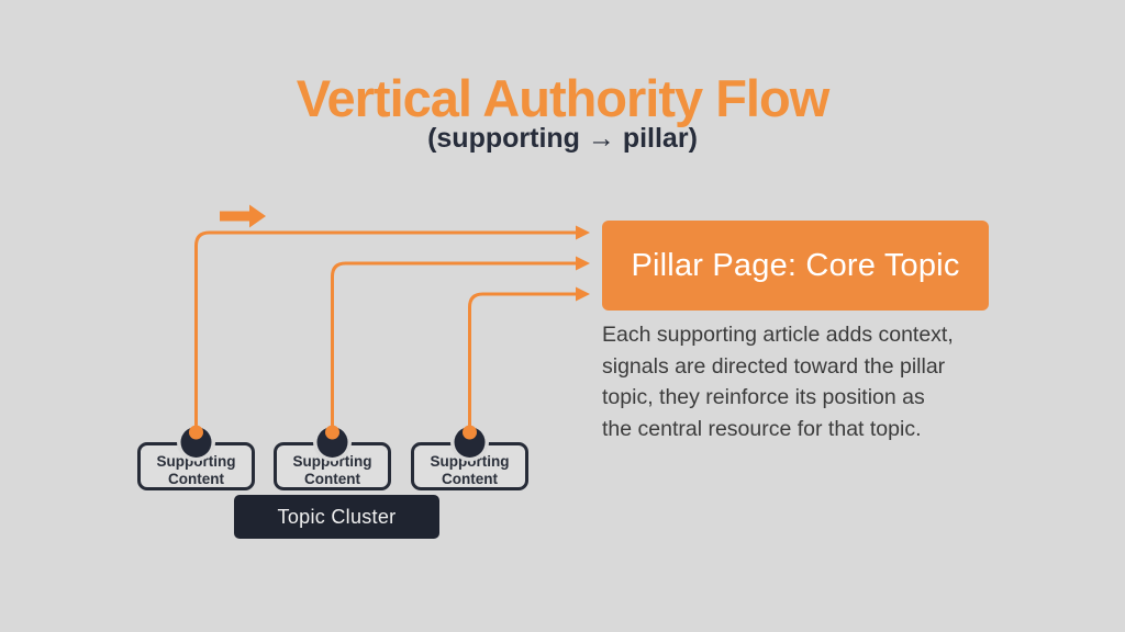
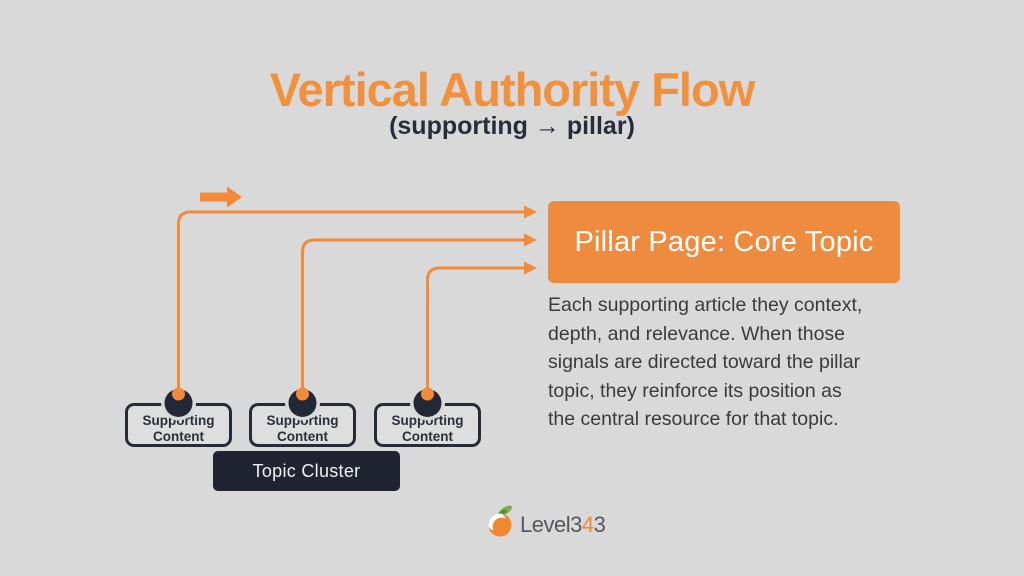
  Vertical Authority Flow
  (supporting → pillar)
  Pillar Page: Core Topic
- Each supporting article adds context,
+ Each supporting article they context,
+ depth, and relevance. When those
  signals are directed toward the pillar
  topic, they reinforce its position as
  the central resource for that topic.
  Supprting Content
  Supprting Content
  Supprting Content
  Topic Cluster
+ Level343
